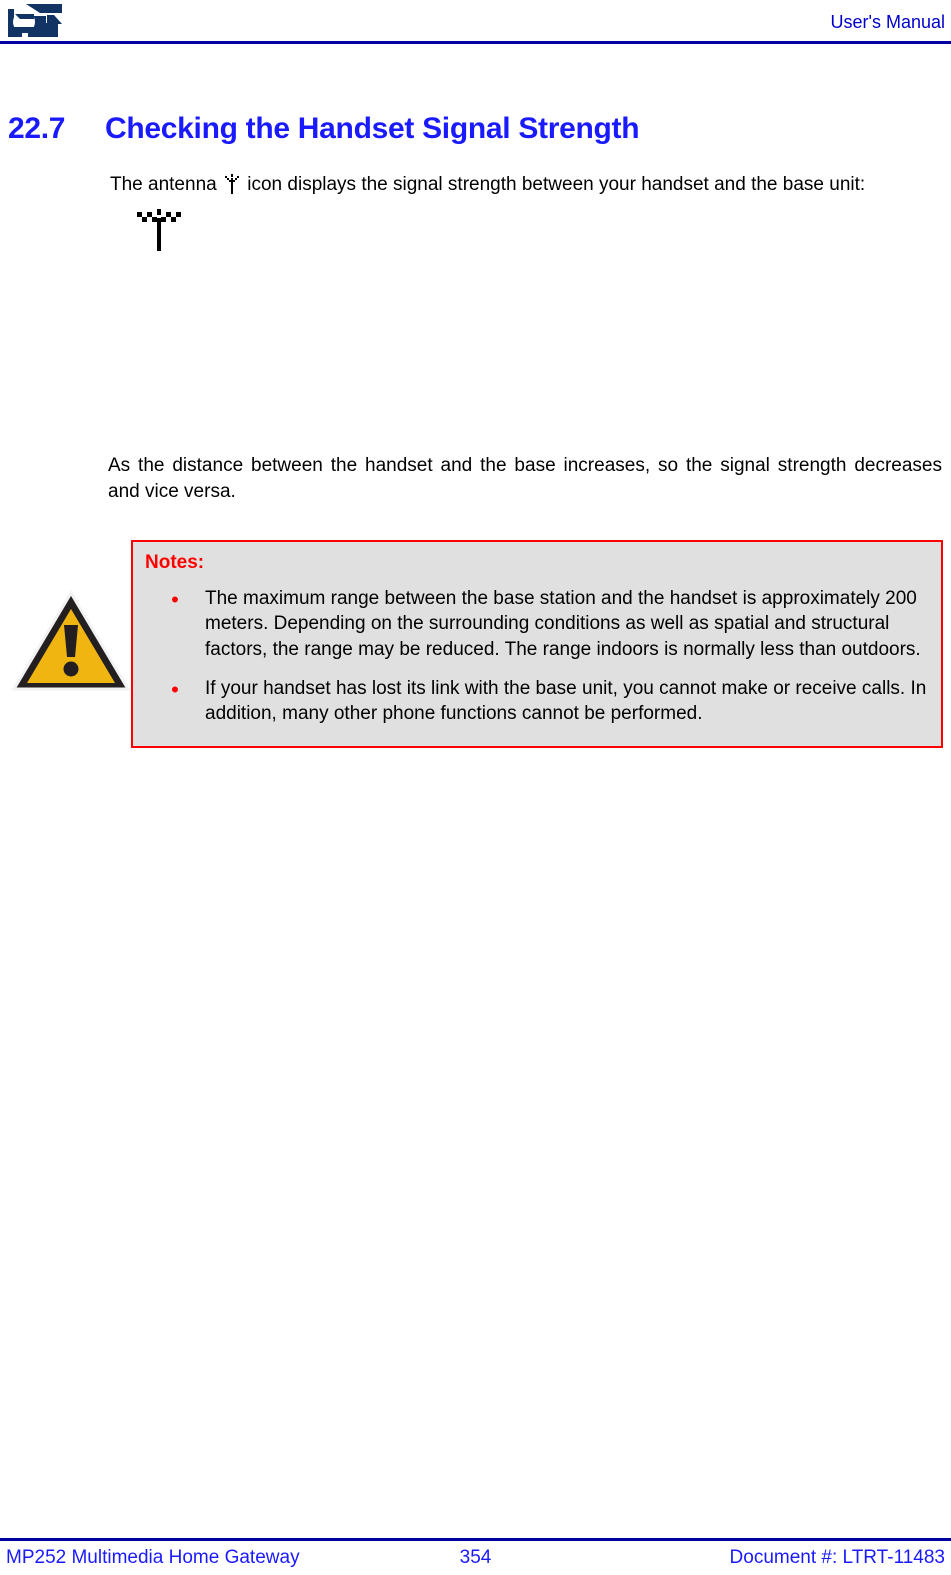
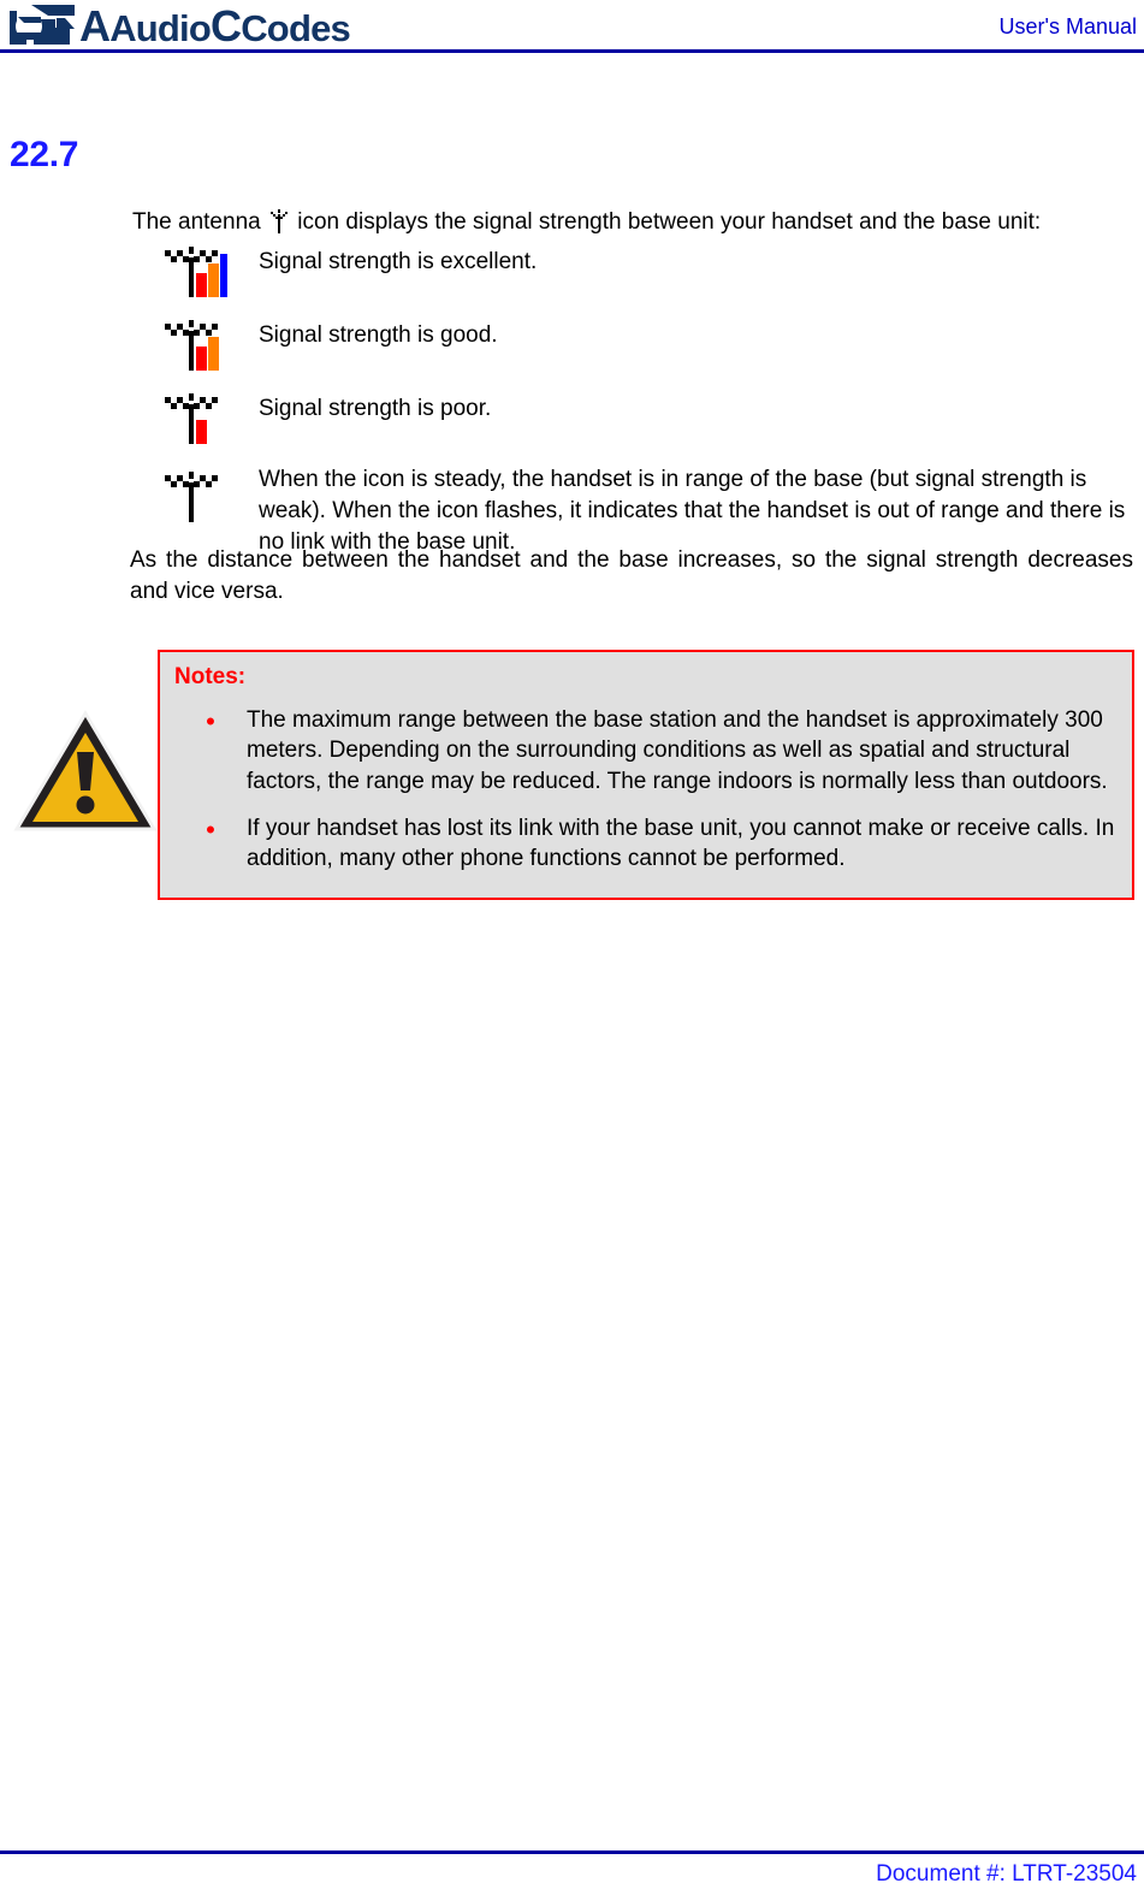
+ AAudioCCodes
  User's Manual
  22.7
- Checking the Handset Signal Strength
  The antenna icon displays the signal strength between your handset and the base unit:
+ Signal strength is excellent.
+ Signal strength is good.
+ Signal strength is poor.
+ When the icon is steady, the handset is in range of the base (but signal strength is weak). When the icon flashes, it indicates that the handset is out of range and there is no link with the base unit.
  As the distance between the handset and the base increases, so the signal strength decreases and vice versa.
  Notes:
  •
- The maximum range between the base station and the handset is approximately 200 meters. Depending on the surrounding conditions as well as spatial and structural factors, the range may be reduced. The range indoors is normally less than outdoors.
+ The maximum range between the base station and the handset is approximately 300 meters. Depending on the surrounding conditions as well as spatial and structural factors, the range may be reduced. The range indoors is normally less than outdoors.
  •
  If your handset has lost its link with the base unit, you cannot make or receive calls. In addition, many other phone functions cannot be performed.
- MP252 Multimedia Home Gateway
- 354
- Document #: LTRT-11483
+ Document #: LTRT-23504
